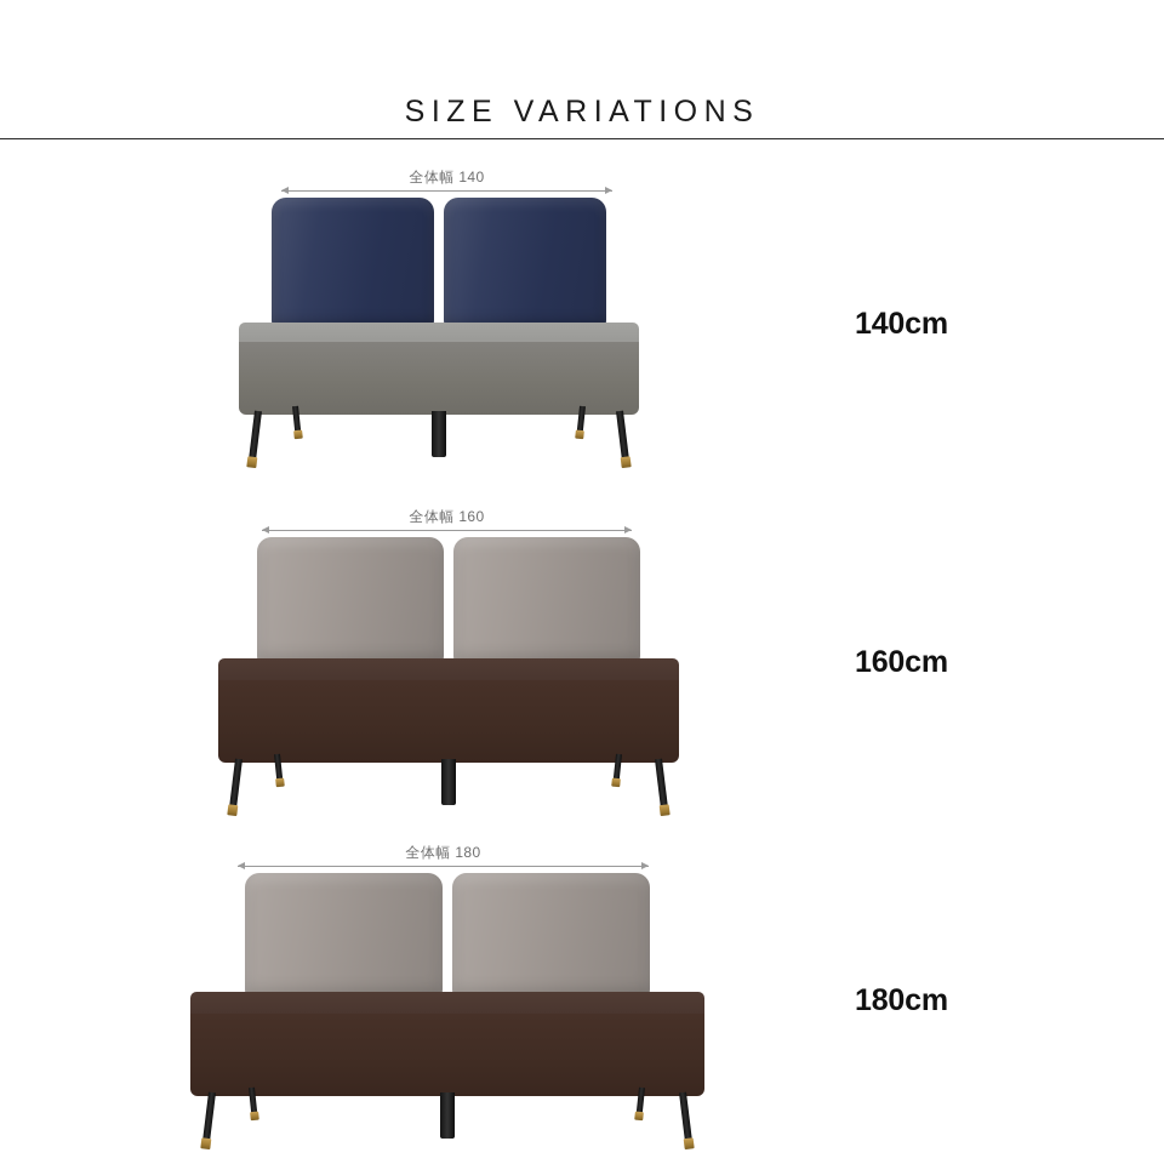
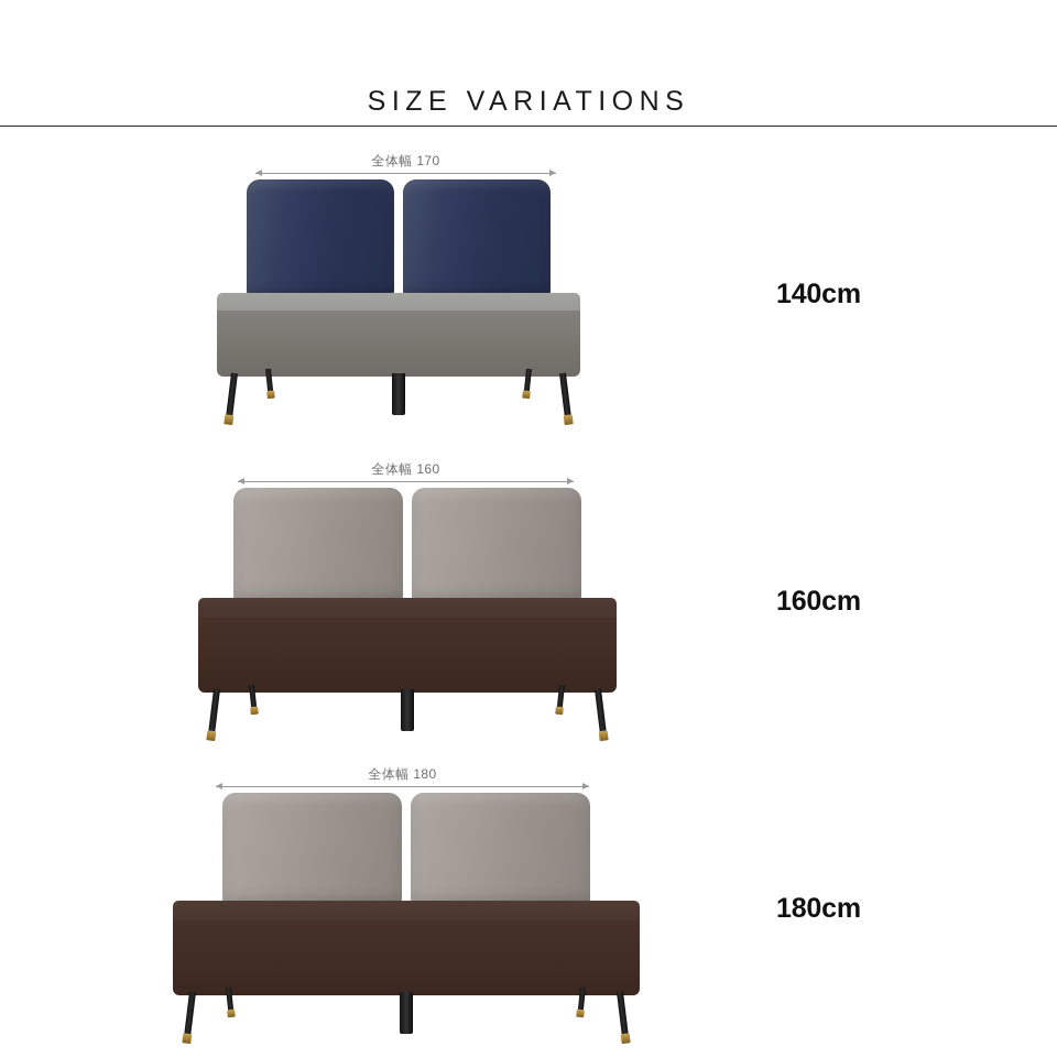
  SIZE VARIATIONS
- 全体幅 140
+ 全体幅 170
  140cm
  全体幅 160
  160cm
  全体幅 180
  180cm
